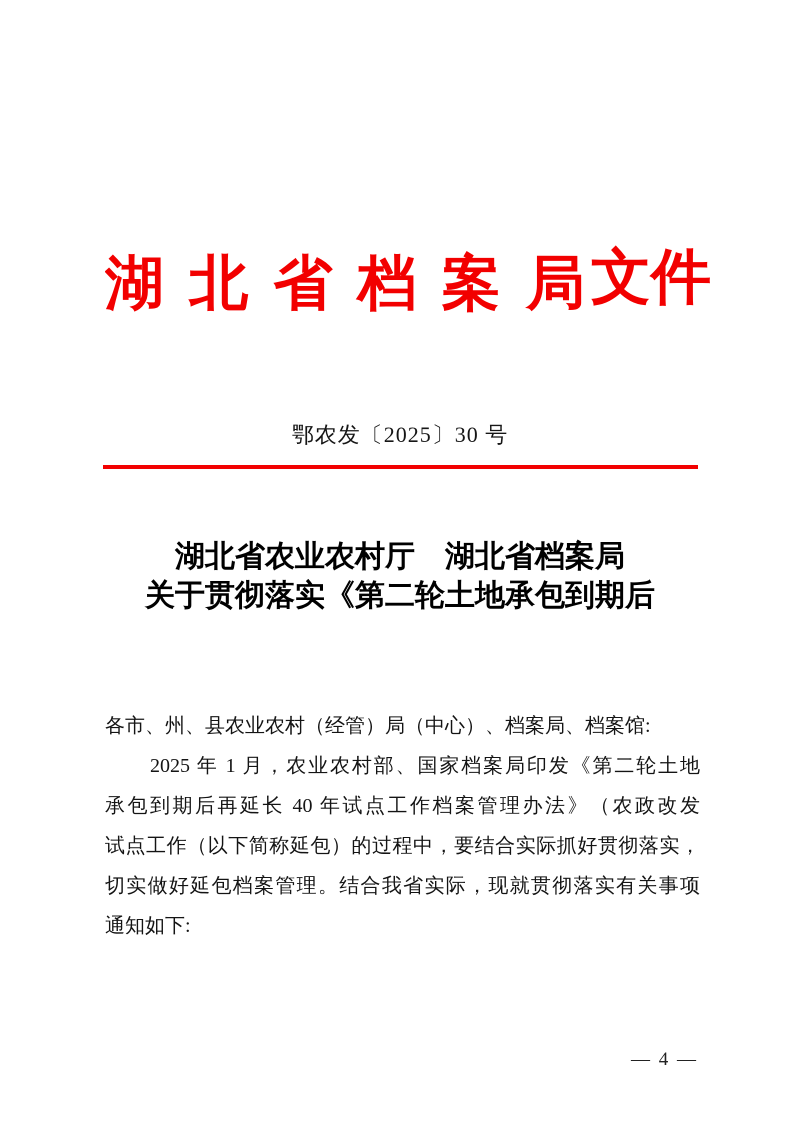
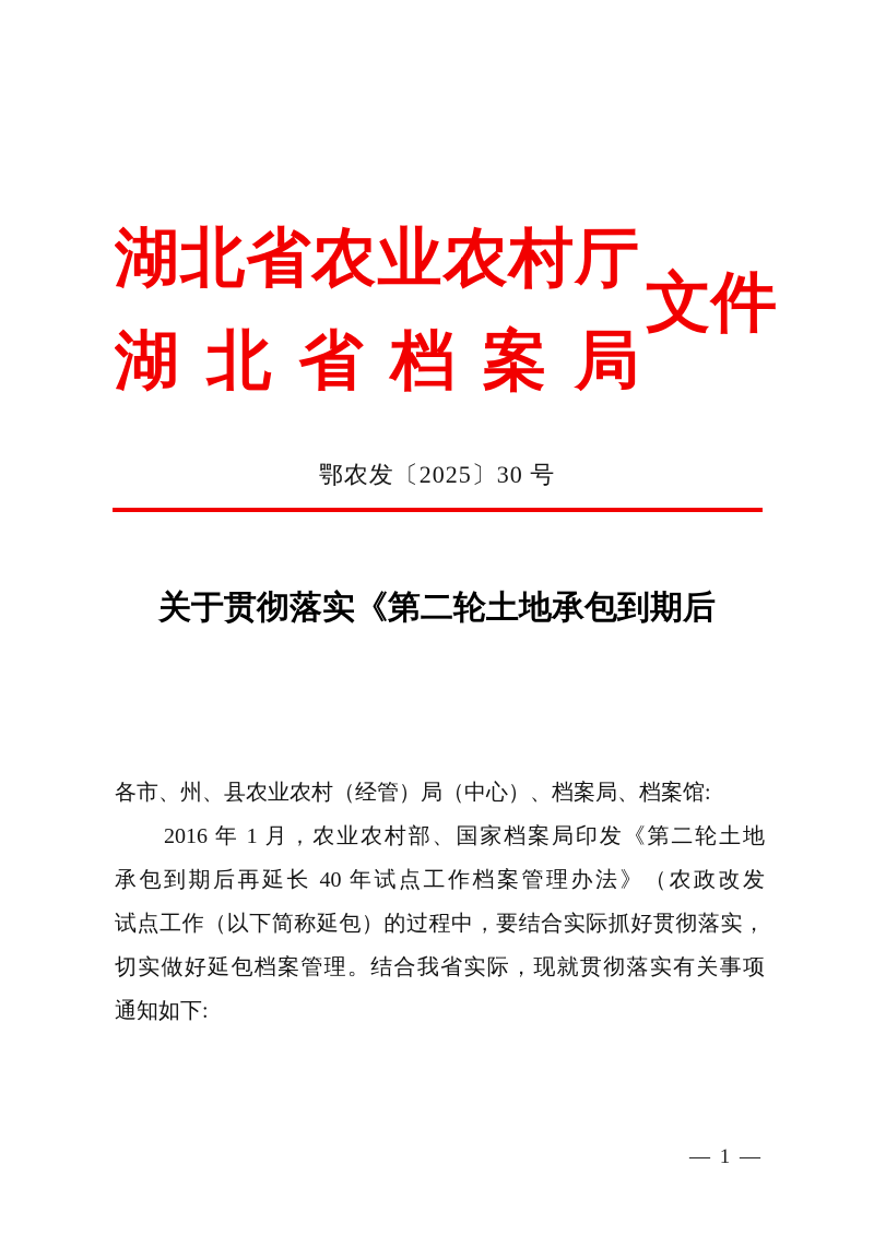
+ 湖北省农业农村厅
  湖北省档案局
  文件
  鄂农发〔2025〕30 号
- 湖北省农业农村厅 湖北省档案局
  关于贯彻落实《第二轮土地承包到期后
  各市、州、县农业农村（经管）局（中心）、档案局、档案馆:
- 2025 年 1 月，农业农村部、国家档案局印发《第二轮土地
+ 2016 年 1 月，农业农村部、国家档案局印发《第二轮土地
  承包到期后再延长 40 年试点工作档案管理办法》（农政改发
  试点工作（以下简称延包）的过程中，要结合实际抓好贯彻落实，
  切实做好延包档案管理。结合我省实际，现就贯彻落实有关事项
  通知如下:
- — 4 —
+ — 1 —
